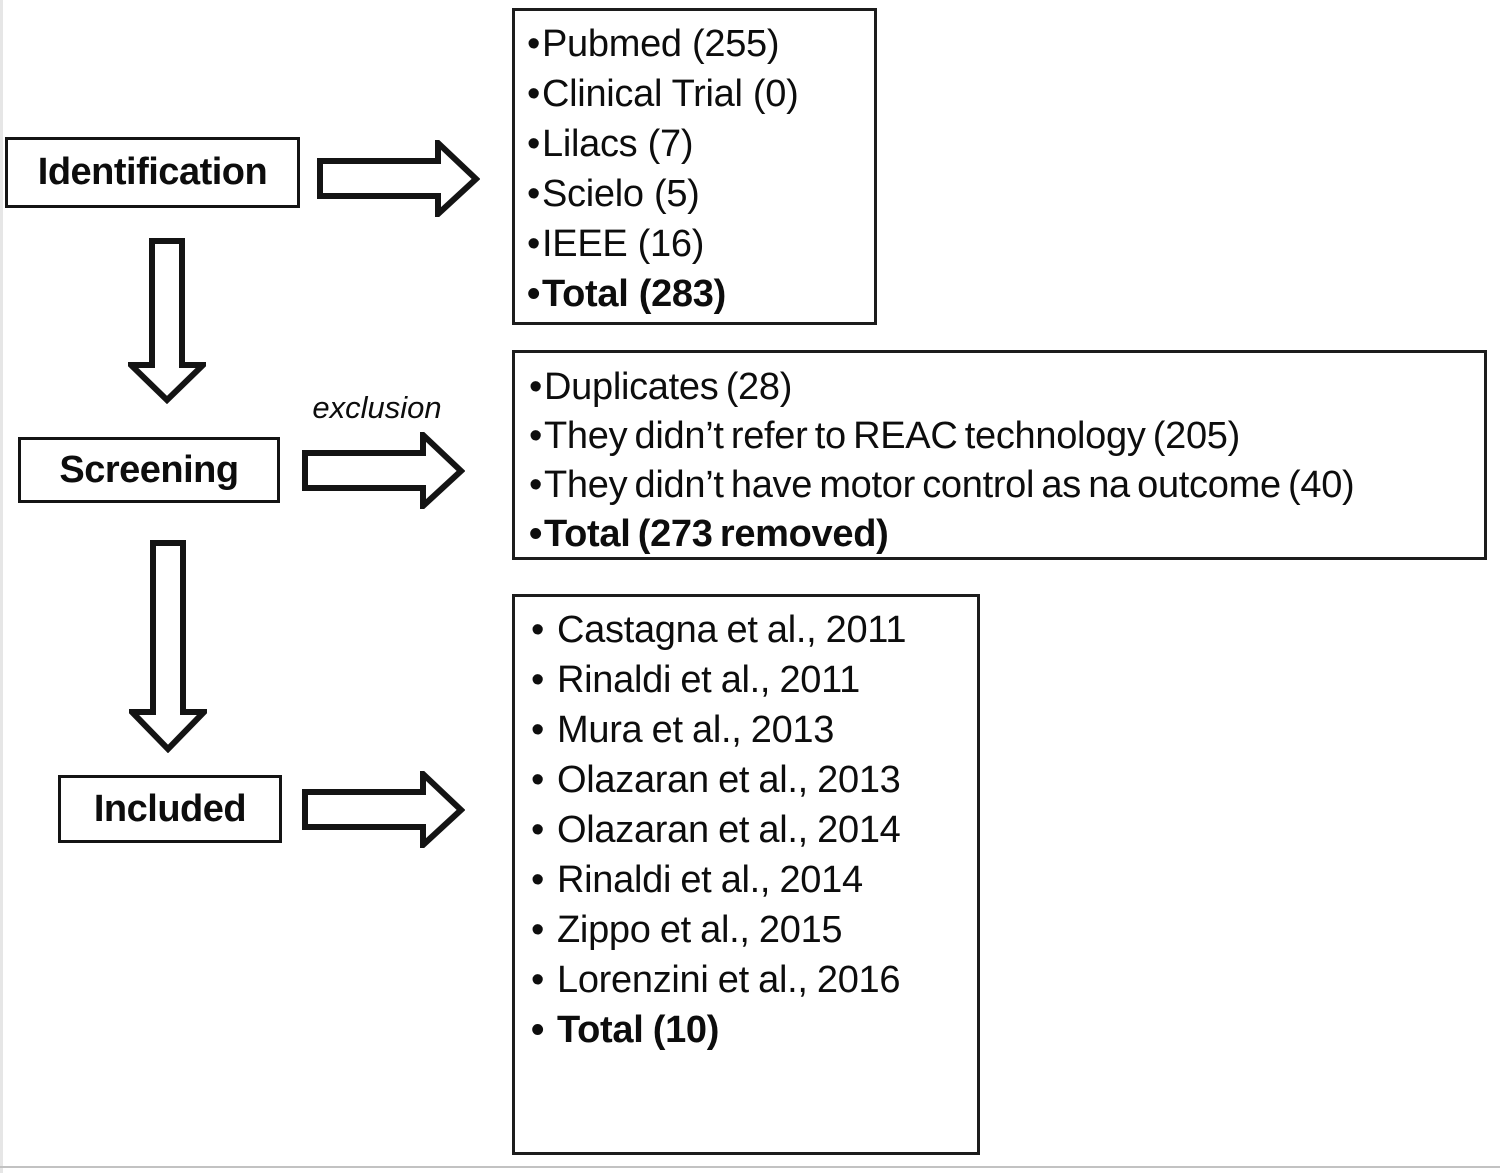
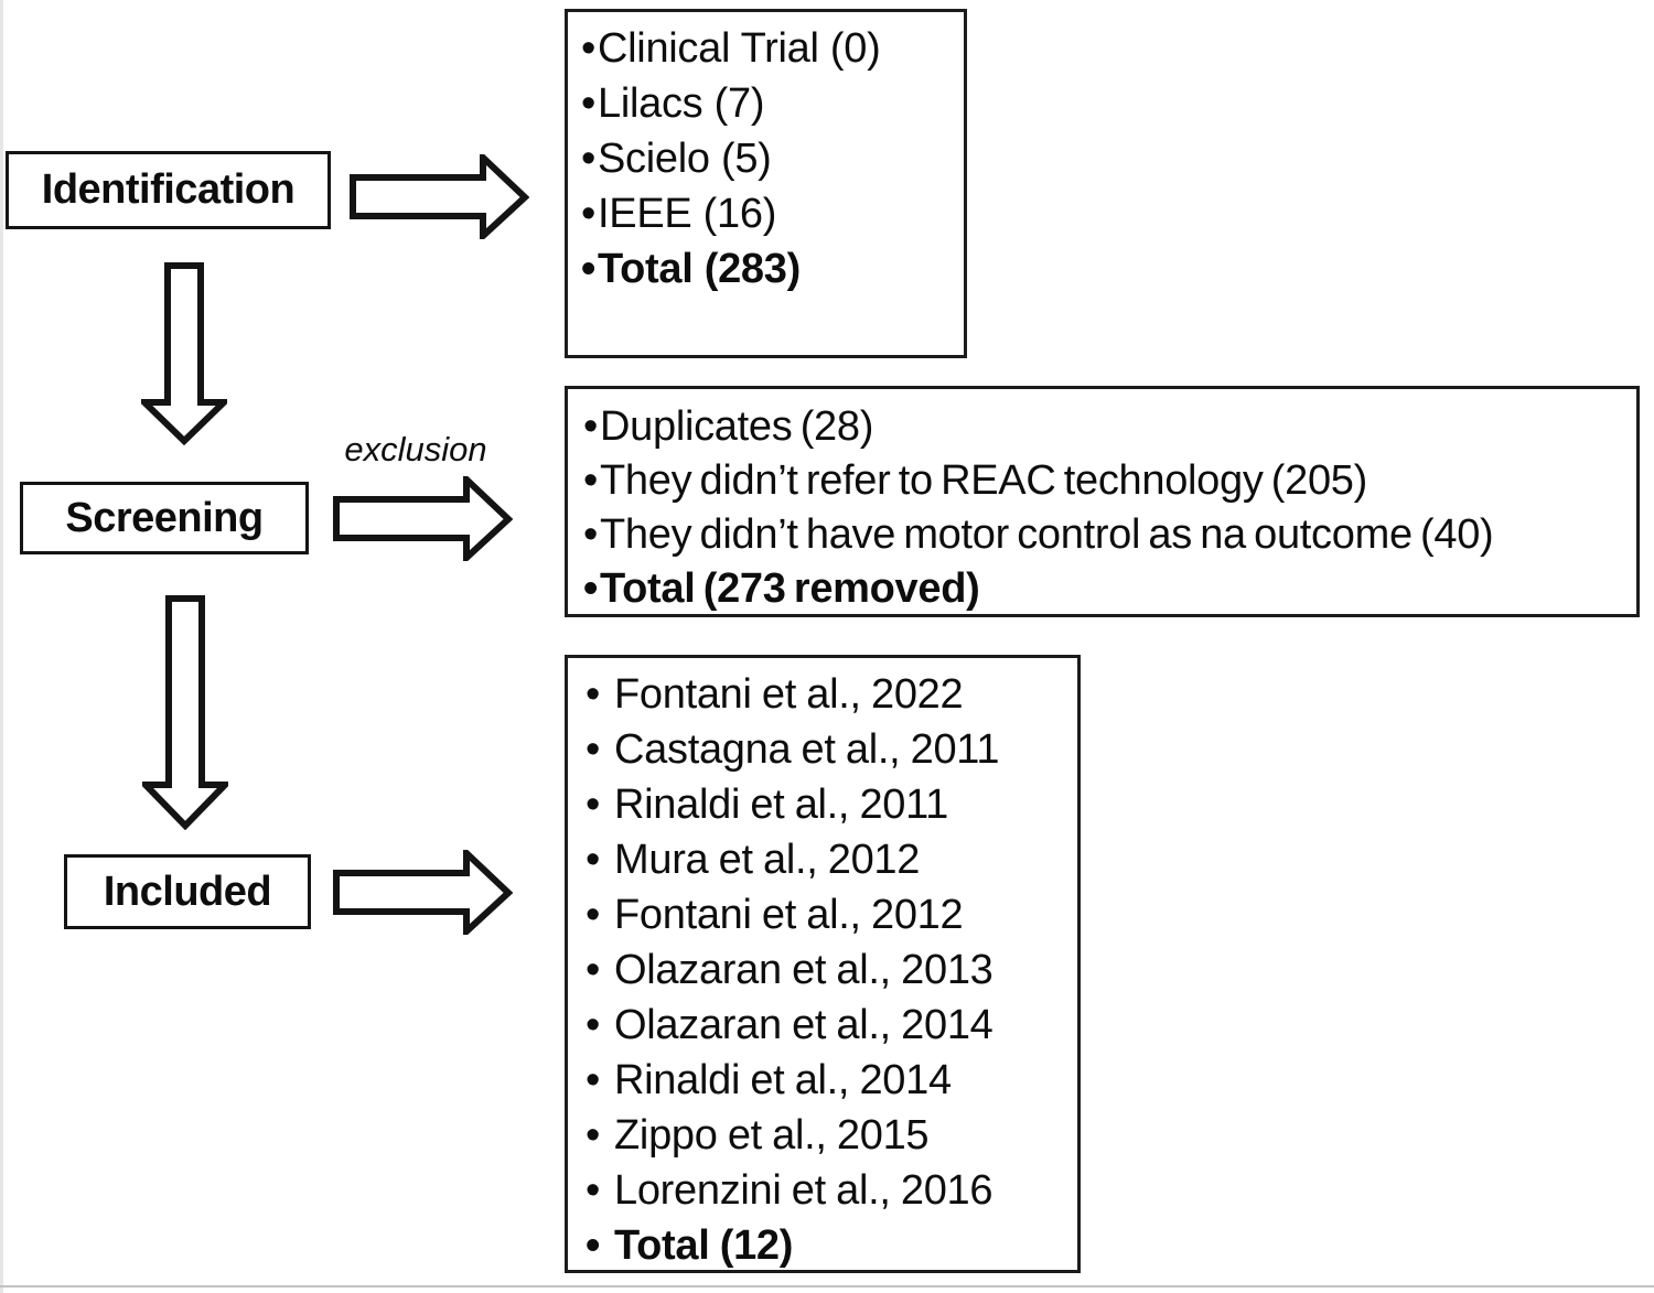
  Identification
  Screening
  Included
  exclusion
- Pubmed (255)
  Clinical Trial (0)
  Lilacs (7)
  Scielo (5)
  IEEE (16)
  Total (283)
  Duplicates (28)
  They didn’t refer to REAC technology (205)
  They didn’t have motor control as na outcome (40)
  Total (273 removed)
+ Fontani et al., 2022
  Castagna et al., 2011
  Rinaldi et al., 2011
- Mura et al., 2013
+ Mura et al., 2012
+ Fontani et al., 2012
  Olazaran et al., 2013
  Olazaran et al., 2014
  Rinaldi et al., 2014
  Zippo et al., 2015
  Lorenzini et al., 2016
- Total (10)
+ Total (12)
